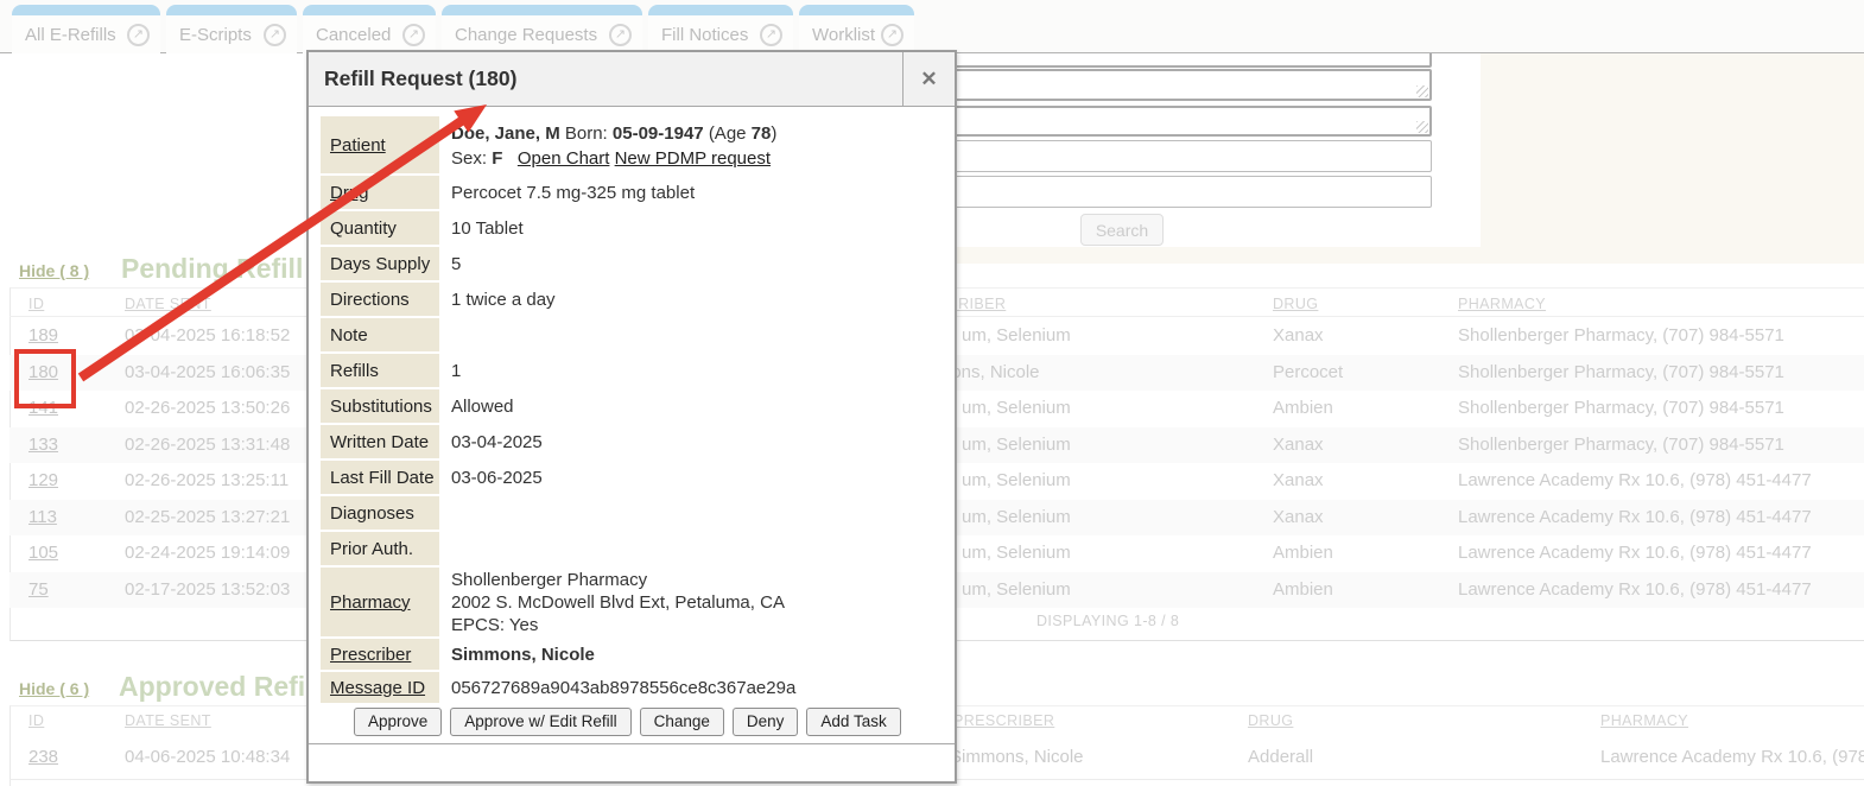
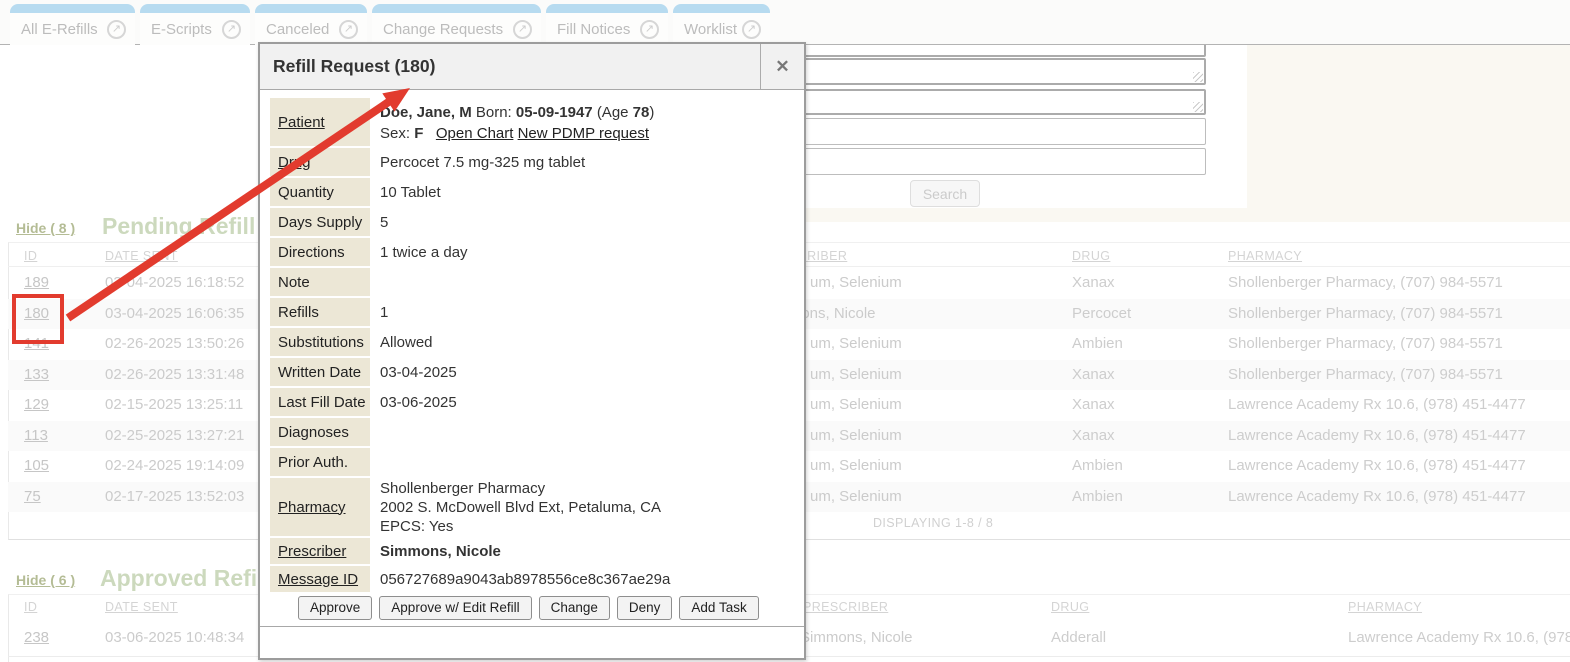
  Search
  All E-Refills
  ↗
  E-Scripts
  ↗
  Canceled
  ↗
  Change Requests
  ↗
  Fill Notices
  ↗
  Worklist
  ↗
  Hide ( 8 )
  ID
  DATE ST
  DRUG
  PHARMACY
  189
  004-2025 16:18:52
  um, Selenium
  Xanax
  Shollenberger Pharmacy, (707) 984-5571
  180
  03-04-2025 16:06:35
  Percocet
  Shollenberger Pharmacy, (707) 984-5571
  02-26-2025 13:50:26
  um, Selenium
  Ambien
  Shollenberger Pharmacy, (707) 984-5571
  133
  02-26-2025 13:31:48
  um, Selenium
  Xanax
  Shollenberger Pharmacy, (707) 984-5571
  129
- 02-26-2025 13:25:11
+ 02-15-2025 13:25:11
  um, Selenium
  Xanax
  Lawrence Academy Rx 10.6, (978) 451-4477
  113
  02-25-2025 13:27:21
  um, Selenium
  Xanax
  Lawrence Academy Rx 10.6, (978) 451-4477
  105
  02-24-2025 19:14:09
  um, Selenium
  Ambien
  Lawrence Academy Rx 10.6, (978) 451-4477
  75
  02-17-2025 13:52:03
  um, Selenium
  Ambien
  Lawrence Academy Rx 10.6, (978) 451-4477
  DISPLAYING 1-8 / 8
  Hide ( 6 )
  Approved Refi
  ID
  DATE SENT
  PRESCRIBER
  DRUG
  PHARMACY
  238
- 04-06-2025 10:48:34
+ 03-06-2025 10:48:34
  immons, Nicole
  Adderall
  Lawrence Academy Rx 10.6, (978
  Refill Request (180)
  ✕
  Patient
  Doe, Jane, M Born: 05-09-1947 (Age 78)
  Sex: F Open Chart New PDMP request
  Percocet 7.5 mg-325 mg tablet
  Quantity
  10 Tablet
  Days Supply
  5
  Directions
  1 twice a day
  Note
  Refills
  1
  Substitutions
  Allowed
  Written Date
  03-04-2025
  Last Fill Date
  03-06-2025
  Diagnoses
  Prior Auth.
  Pharmacy
  Shollenberger Pharmacy
  2002 S. McDowell Blvd Ext, Petaluma, CA
  EPCS: Yes
  Prescriber
  Simmons, Nicole
  Message ID
  056727689a9043ab8978556ce8c367ae29a
  Approve Approve w/ Edit Refill Change Deny Add Task
